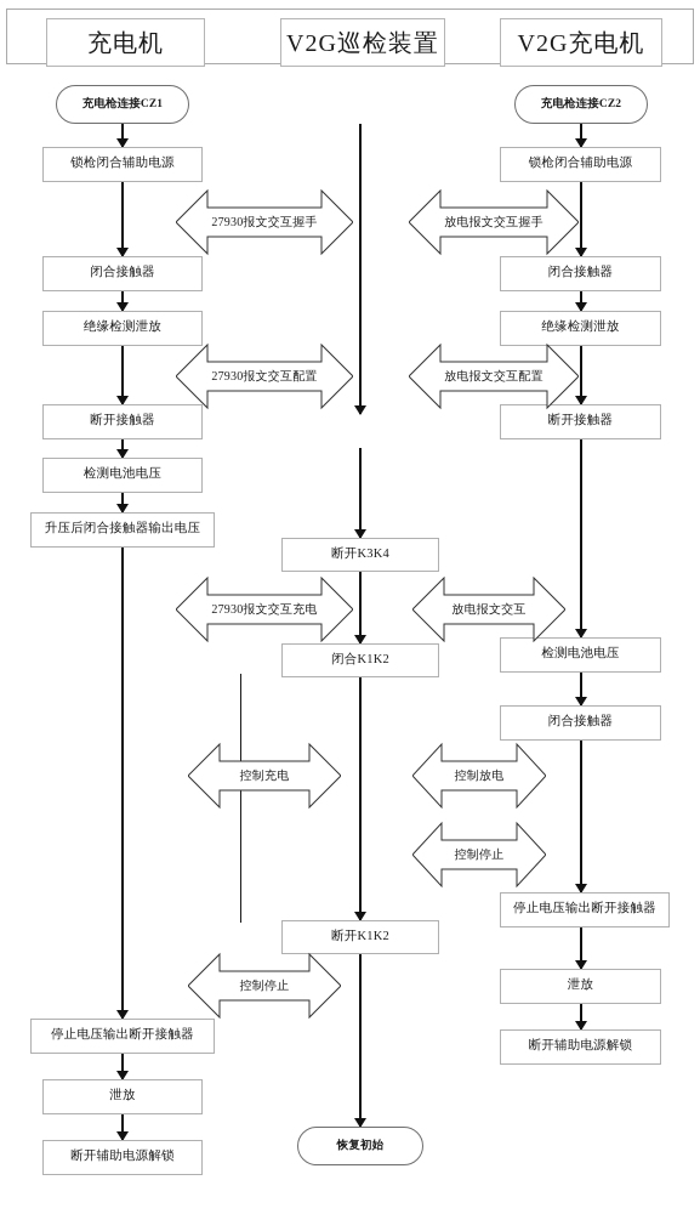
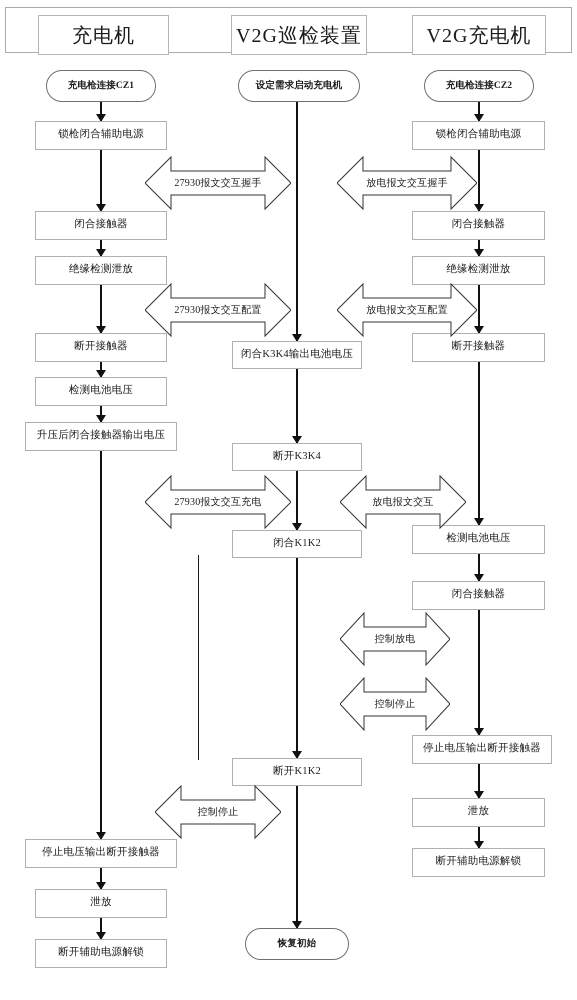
  充电机
  V2G巡检装置
  V2G充电机
  充电枪连接CZ1
  锁枪闭合辅助电源
  闭合接触器
  绝缘检测泄放
  断开接触器
  检测电池电压
  升压后闭合接触器输出电压
  停止电压输出断开接触器
  泄放
  断开辅助电源解锁
+ 设定需求启动充电机
+ 闭合K3K4输出电池电压
  断开K3K4
  闭合K1K2
  断开K1K2
  恢复初始
  充电枪连接CZ2
  锁枪闭合辅助电源
  闭合接触器
  绝缘检测泄放
  断开接触器
  检测电池电压
  闭合接触器
  停止电压输出断开接触器
  泄放
  断开辅助电源解锁
  27930报文交互握手
  27930报文交互配置
  27930报文交互充电
- 控制充电
  控制停止
  放电报文交互握手
  放电报文交互配置
  放电报文交互
  控制放电
  控制停止
